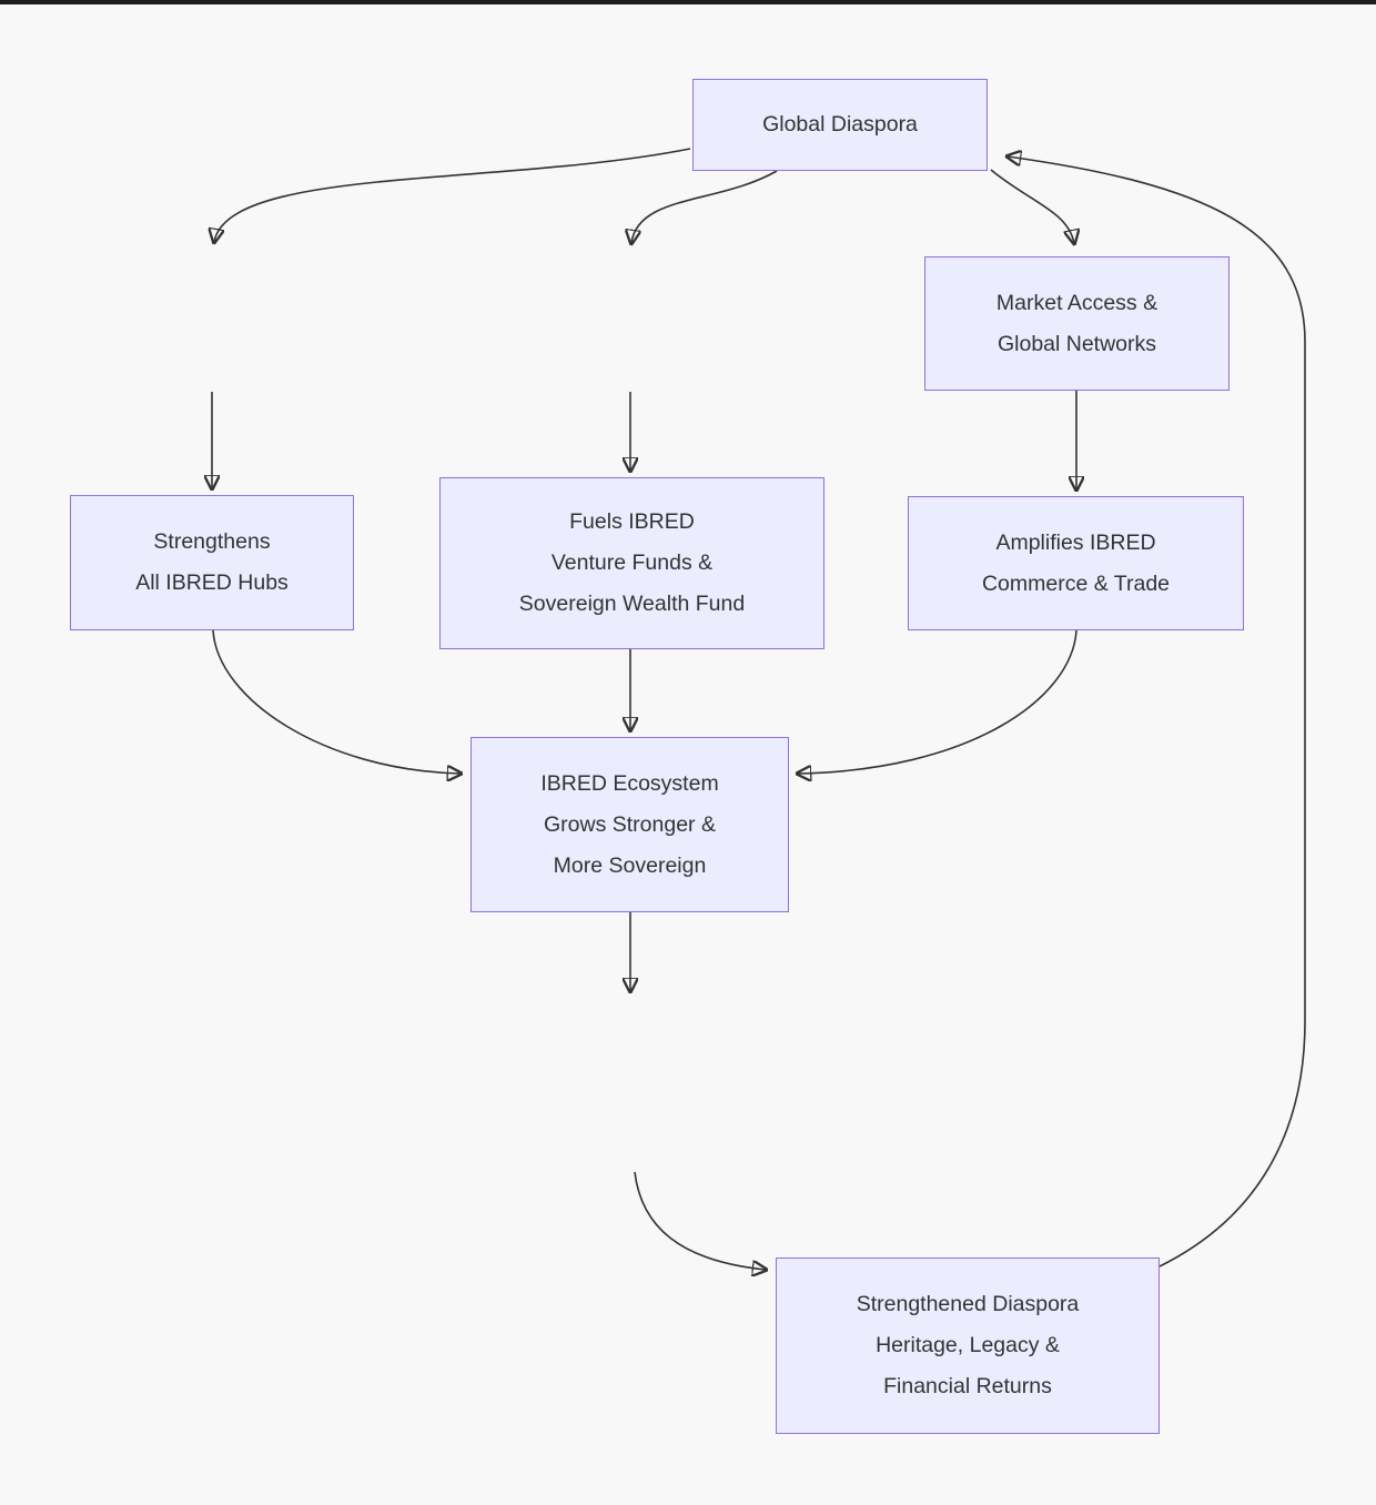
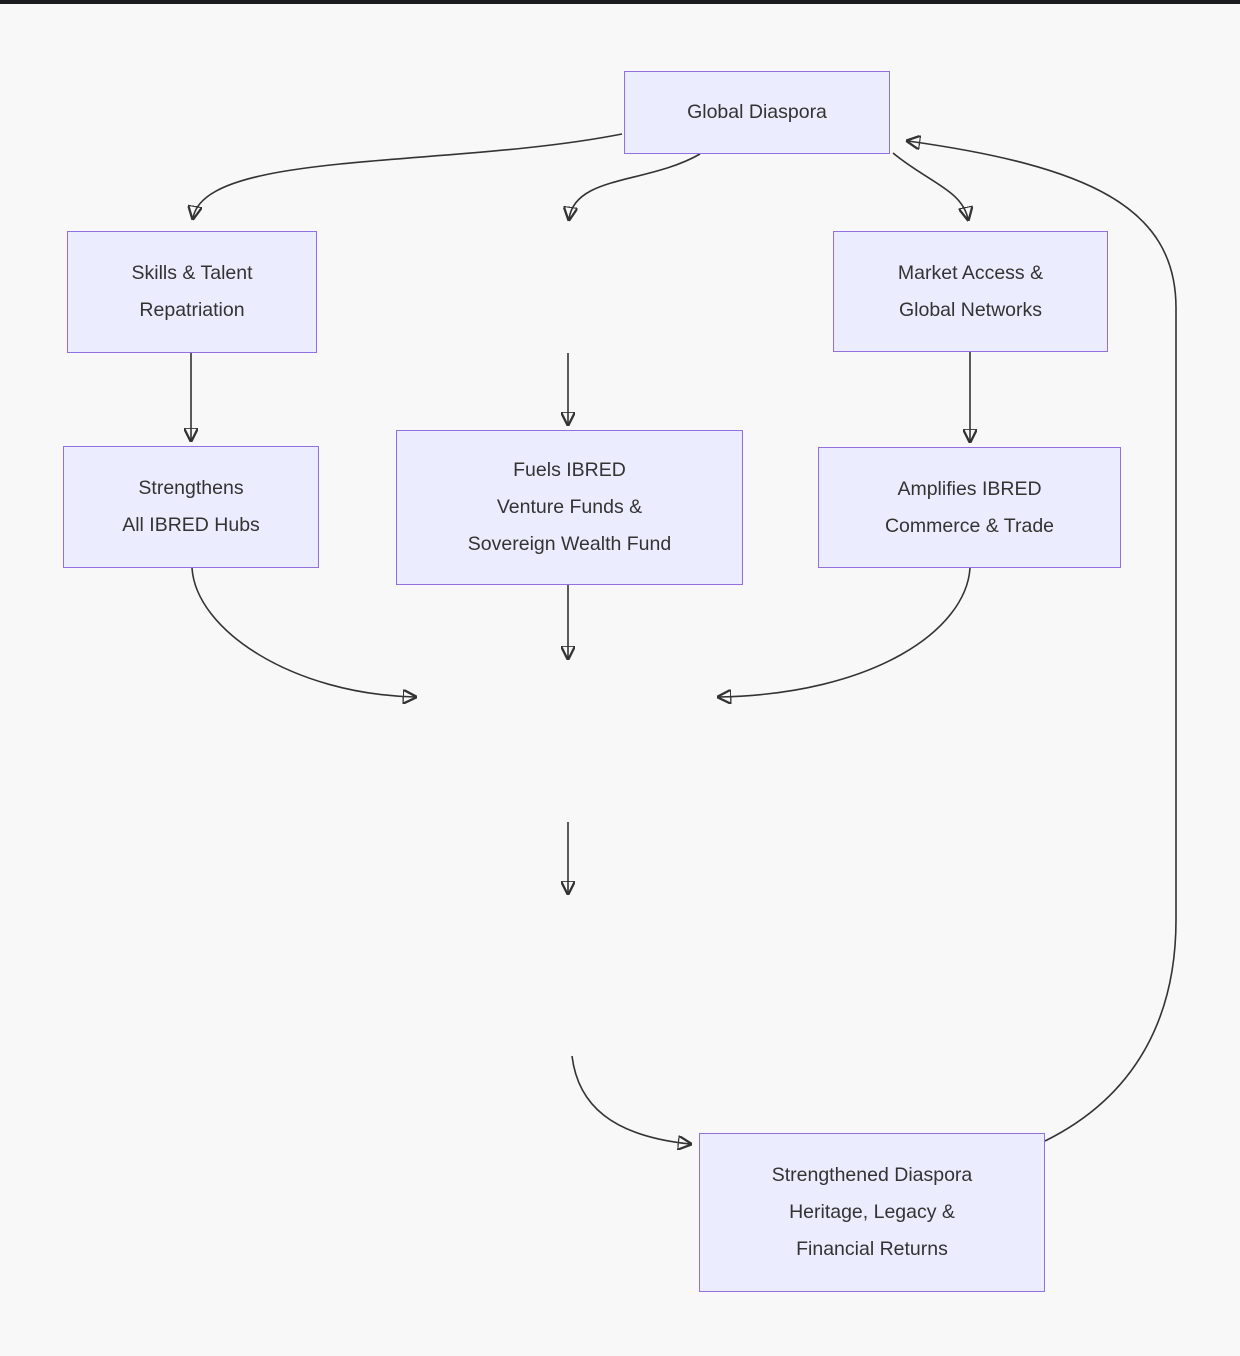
  Global Diaspora
+ Skills & Talent
+ Repatriation
  Market Access &
  Global Networks
  Strengthens
  All IBRED Hubs
  Fuels IBRED
  Venture Funds &
  Sovereign Wealth Fund
  Amplifies IBRED
  Commerce & Trade
- IBRED Ecosystem
- Grows Stronger &
- More Sovereign
  Strengthened Diaspora
  Heritage, Legacy &
  Financial Returns
